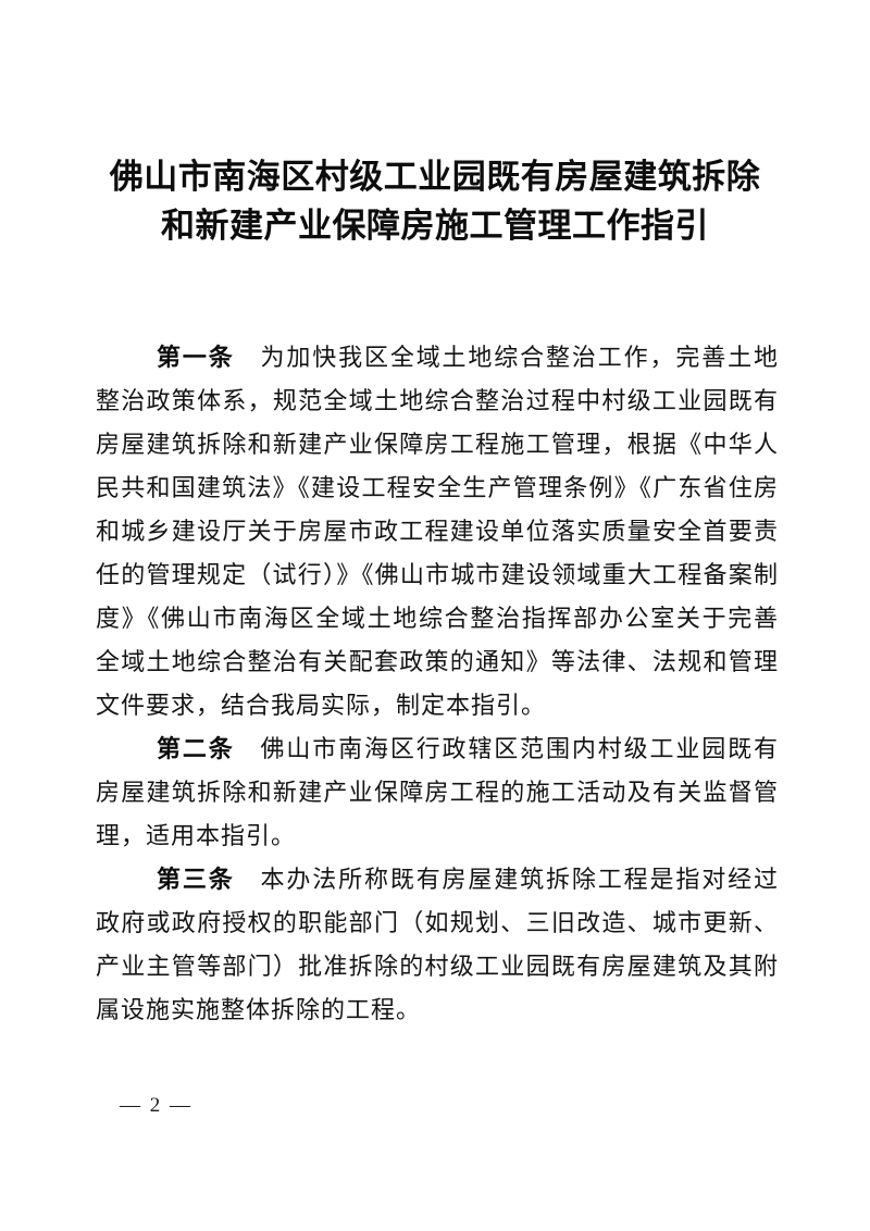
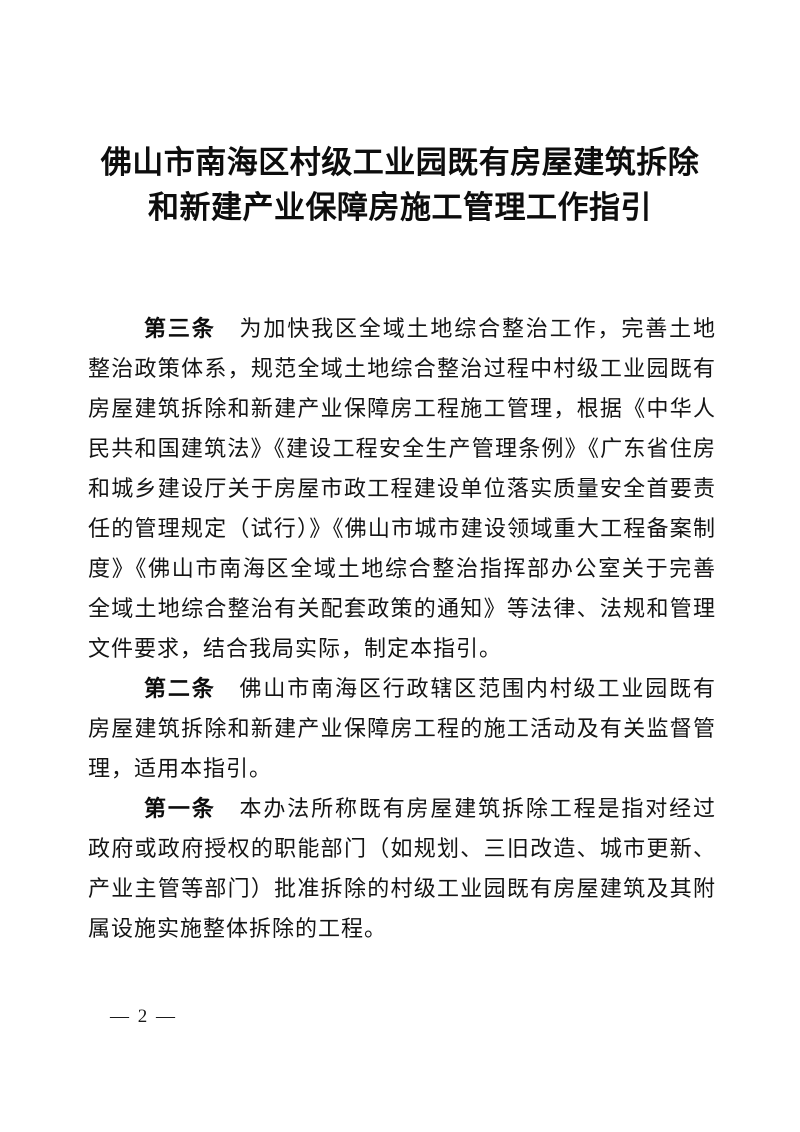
  佛山市南海区村级工业园既有房屋建筑拆除
  和新建产业保障房施工管理工作指引
- 第一条 为加快我区全域土地综合整治工作，完善土地整治政策体系，规范全域土地综合整治过程中村级工业园既有房屋建筑拆除和新建产业保障房工程施工管理，根据《中华人民共和国建筑法》《建设工程安全生产管理条例》《广东省住房和城乡建设厅关于房屋市政工程建设单位落实质量安全首要责任的管理规定（试行）》《佛山市城市建设领域重大工程备案制度》《佛山市南海区全域土地综合整治指挥部办公室关于完善全域土地综合整治有关配套政策的通知》等法律、法规和管理文件要求，结合我局实际，制定本指引。
+ 第三条 为加快我区全域土地综合整治工作，完善土地整治政策体系，规范全域土地综合整治过程中村级工业园既有房屋建筑拆除和新建产业保障房工程施工管理，根据《中华人民共和国建筑法》《建设工程安全生产管理条例》《广东省住房和城乡建设厅关于房屋市政工程建设单位落实质量安全首要责任的管理规定（试行）》《佛山市城市建设领域重大工程备案制度》《佛山市南海区全域土地综合整治指挥部办公室关于完善全域土地综合整治有关配套政策的通知》等法律、法规和管理文件要求，结合我局实际，制定本指引。
  第二条 佛山市南海区行政辖区范围内村级工业园既有房屋建筑拆除和新建产业保障房工程的施工活动及有关监督管理，适用本指引。
- 第三条 本办法所称既有房屋建筑拆除工程是指对经过政府或政府授权的职能部门（如规划、三旧改造、城市更新、产业主管等部门）批准拆除的村级工业园既有房屋建筑及其附属设施实施整体拆除的工程。
+ 第一条 本办法所称既有房屋建筑拆除工程是指对经过政府或政府授权的职能部门（如规划、三旧改造、城市更新、产业主管等部门）批准拆除的村级工业园既有房屋建筑及其附属设施实施整体拆除的工程。
  — 2 —
